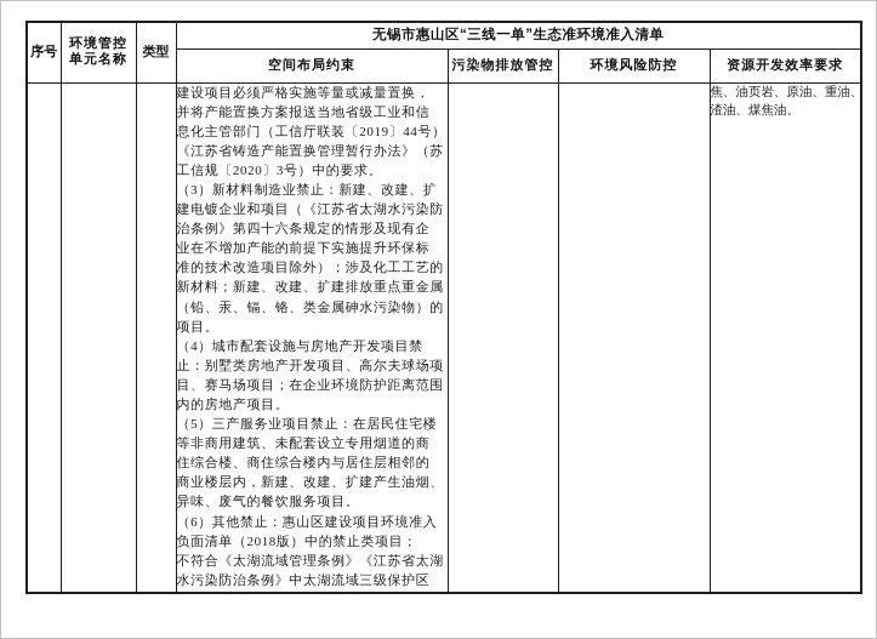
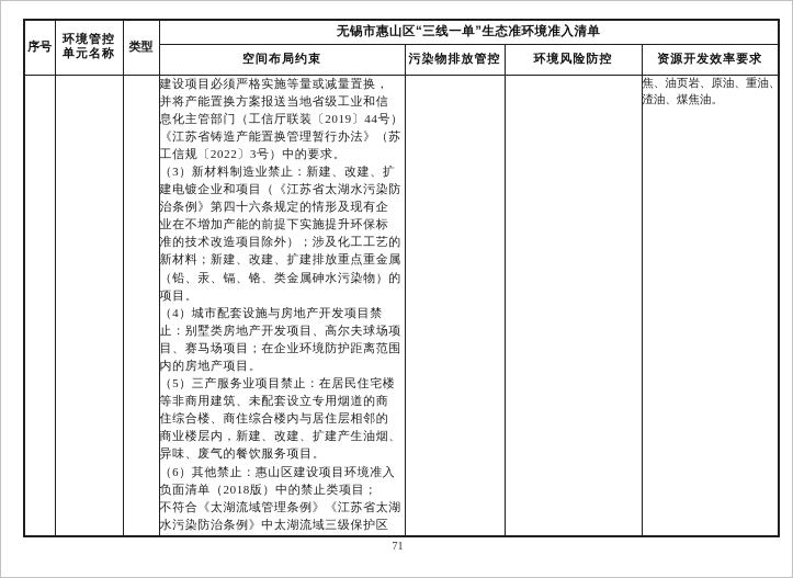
  序号	环境管控 单元名称	类型	无锡市惠山区“三线一单”生态准环境准入清单
  空间布局约束	污染物排放管控	环境风险防控	资源开发效率要求
- 			建设项目必须严格实施等量或减量置换，并将产能置换方案报送当地省级工业和信息化主管部门（工信厅联装〔2019〕44号）《江苏省铸造产能置换管理暂行办法》（苏工信规〔2020〕3号）中的要求。（3）新材料制造业禁止：新建、改建、扩建电镀企业和项目（《江苏省太湖水污染防治条例》第四十六条规定的情形及现有企业在不增加产能的前提下实施提升环保标准的技术改造项目除外）；涉及化工工艺的新材料；新建、改建、扩建排放重点重金属（铅、汞、镉、铬、类金属砷水污染物）的项目。（4）城市配套设施与房地产开发项目禁止：别墅类房地产开发项目、高尔夫球场项目、赛马场项目；在企业环境防护距离范围内的房地产项目。（5）三产服务业项目禁止：在居民住宅楼等非商用建筑、未配套设立专用烟道的商住综合楼、商住综合楼内与居住层相邻的商业楼层内，新建、改建、扩建产生油烟、异味、废气的餐饮服务项目。（6）其他禁止：惠山区建设项目环境准入负面清单（2018版）中的禁止类项目；不符合《太湖流域管理条例》《江苏省太湖水污染防治条例》中太湖流域三级保护区			焦、油页岩、原油、重油、渣油、煤焦油。
+ 			建设项目必须严格实施等量或减量置换，并将产能置换方案报送当地省级工业和信息化主管部门（工信厅联装〔2019〕44号）《江苏省铸造产能置换管理暂行办法》（苏工信规〔2022〕3号）中的要求。（3）新材料制造业禁止：新建、改建、扩建电镀企业和项目（《江苏省太湖水污染防治条例》第四十六条规定的情形及现有企业在不增加产能的前提下实施提升环保标准的技术改造项目除外）；涉及化工工艺的新材料；新建、改建、扩建排放重点重金属（铅、汞、镉、铬、类金属砷水污染物）的项目。（4）城市配套设施与房地产开发项目禁止：别墅类房地产开发项目、高尔夫球场项目、赛马场项目；在企业环境防护距离范围内的房地产项目。（5）三产服务业项目禁止：在居民住宅楼等非商用建筑、未配套设立专用烟道的商住综合楼、商住综合楼内与居住层相邻的商业楼层内，新建、改建、扩建产生油烟、异味、废气的餐饮服务项目。（6）其他禁止：惠山区建设项目环境准入负面清单（2018版）中的禁止类项目；不符合《太湖流域管理条例》《江苏省太湖水污染防治条例》中太湖流域三级保护区			焦、油页岩、原油、重油、渣油、煤焦油。
+ 71
